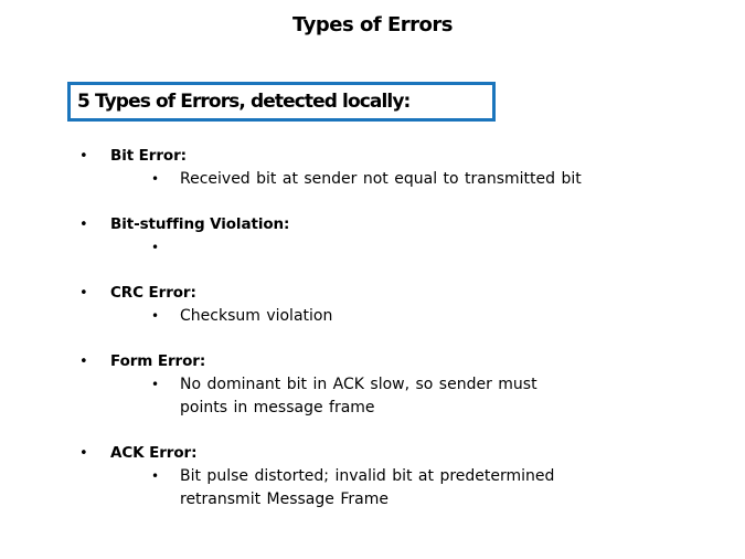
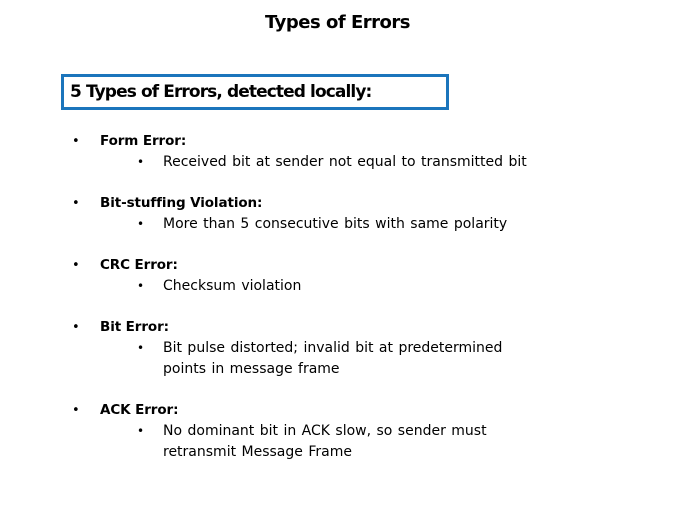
  Types of Errors
  5 Types of Errors, detected locally:
  •
- Bit Error:
+ Form Error:
  •
  Received bit at sender not equal to transmitted bit
  •
  Bit-stuffing Violation:
  •
+ More than 5 consecutive bits with same polarity
  •
  CRC Error:
  •
  Checksum violation
  •
- Form Error:
+ Bit Error:
  •
- No dominant bit in ACK slow, so sender must
+ Bit pulse distorted; invalid bit at predetermined
  points in message frame
  •
  ACK Error:
  •
- Bit pulse distorted; invalid bit at predetermined
+ No dominant bit in ACK slow, so sender must
  retransmit Message Frame
